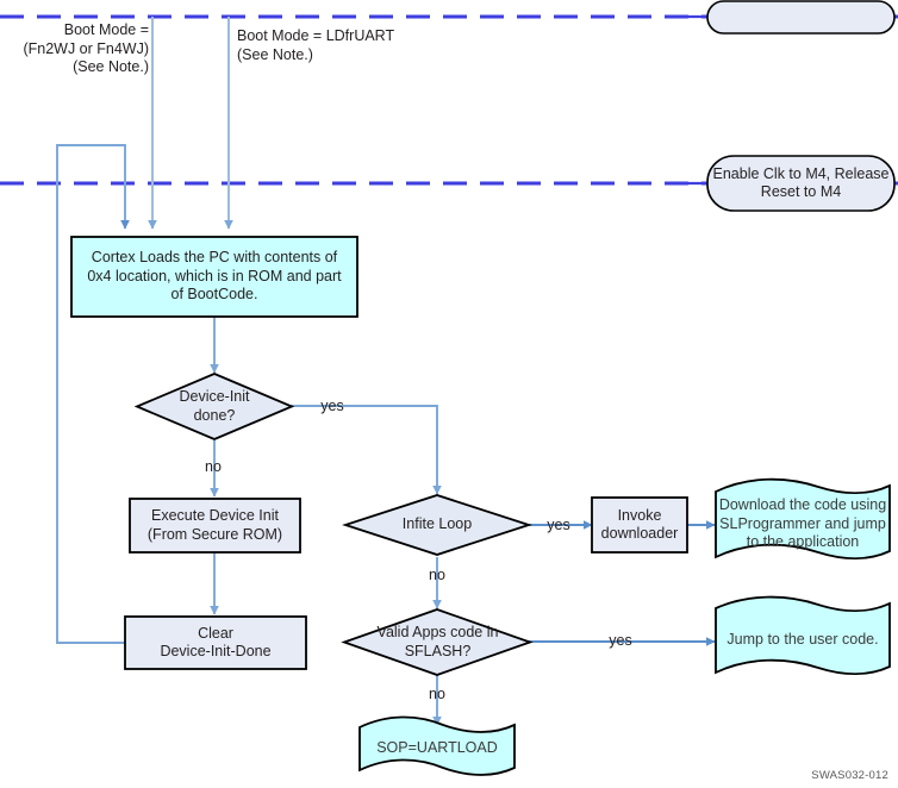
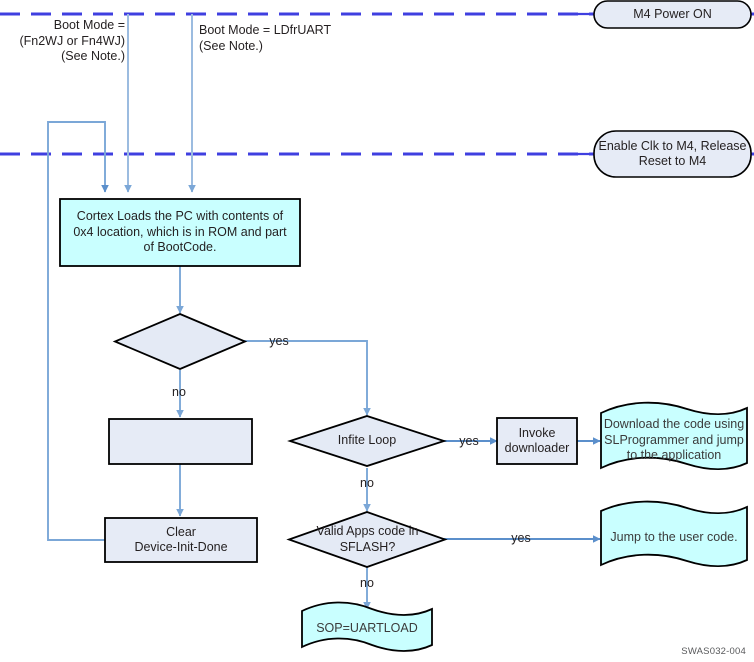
  Boot Mode =
  (Fn2WJ or Fn4WJ)
  (See Note.)
  Boot Mode = LDfrUART
  (See Note.)
+ M4 Power ON
  Enable Clk to M4, Release
  Reset to M4
  Cortex Loads the PC with contents of
  0x4 location, which is in ROM and part
  of BootCode.
- Device-Init
- done?
- Execute Device Init
- (From Secure ROM)
  Clear
  Device-Init-Done
  Infite Loop
  Invoke
  downloader
  Download the code using
  SLProgrammer and jump
  to the application
  Valid Apps code in
  SFLASH?
  Jump to the user code.
  SOP=UARTLOAD
  yes
  no
  yes
  no
  yes
  no
- SWAS032-012
+ SWAS032-004
